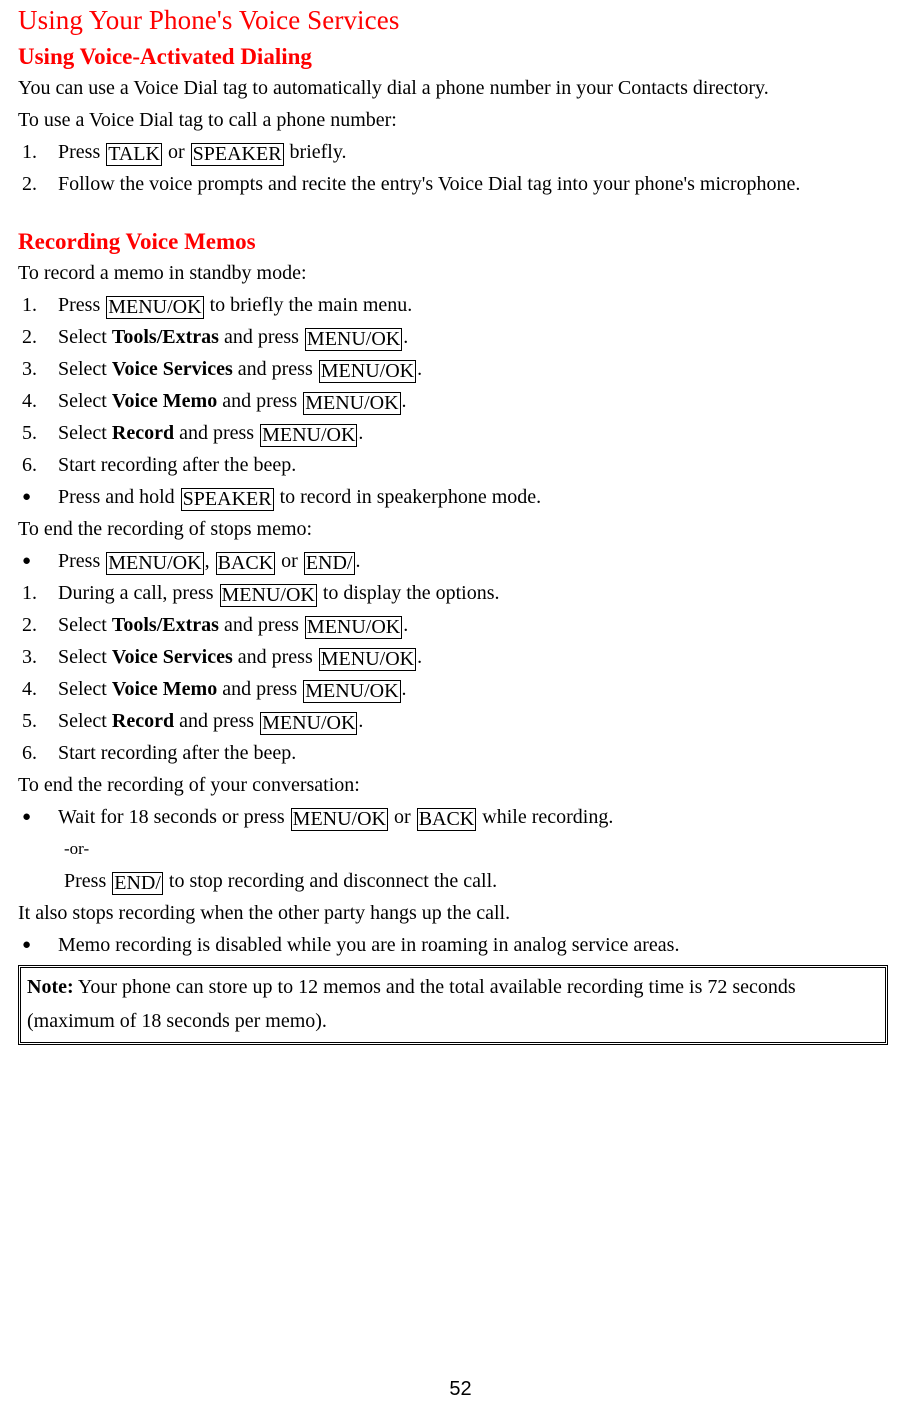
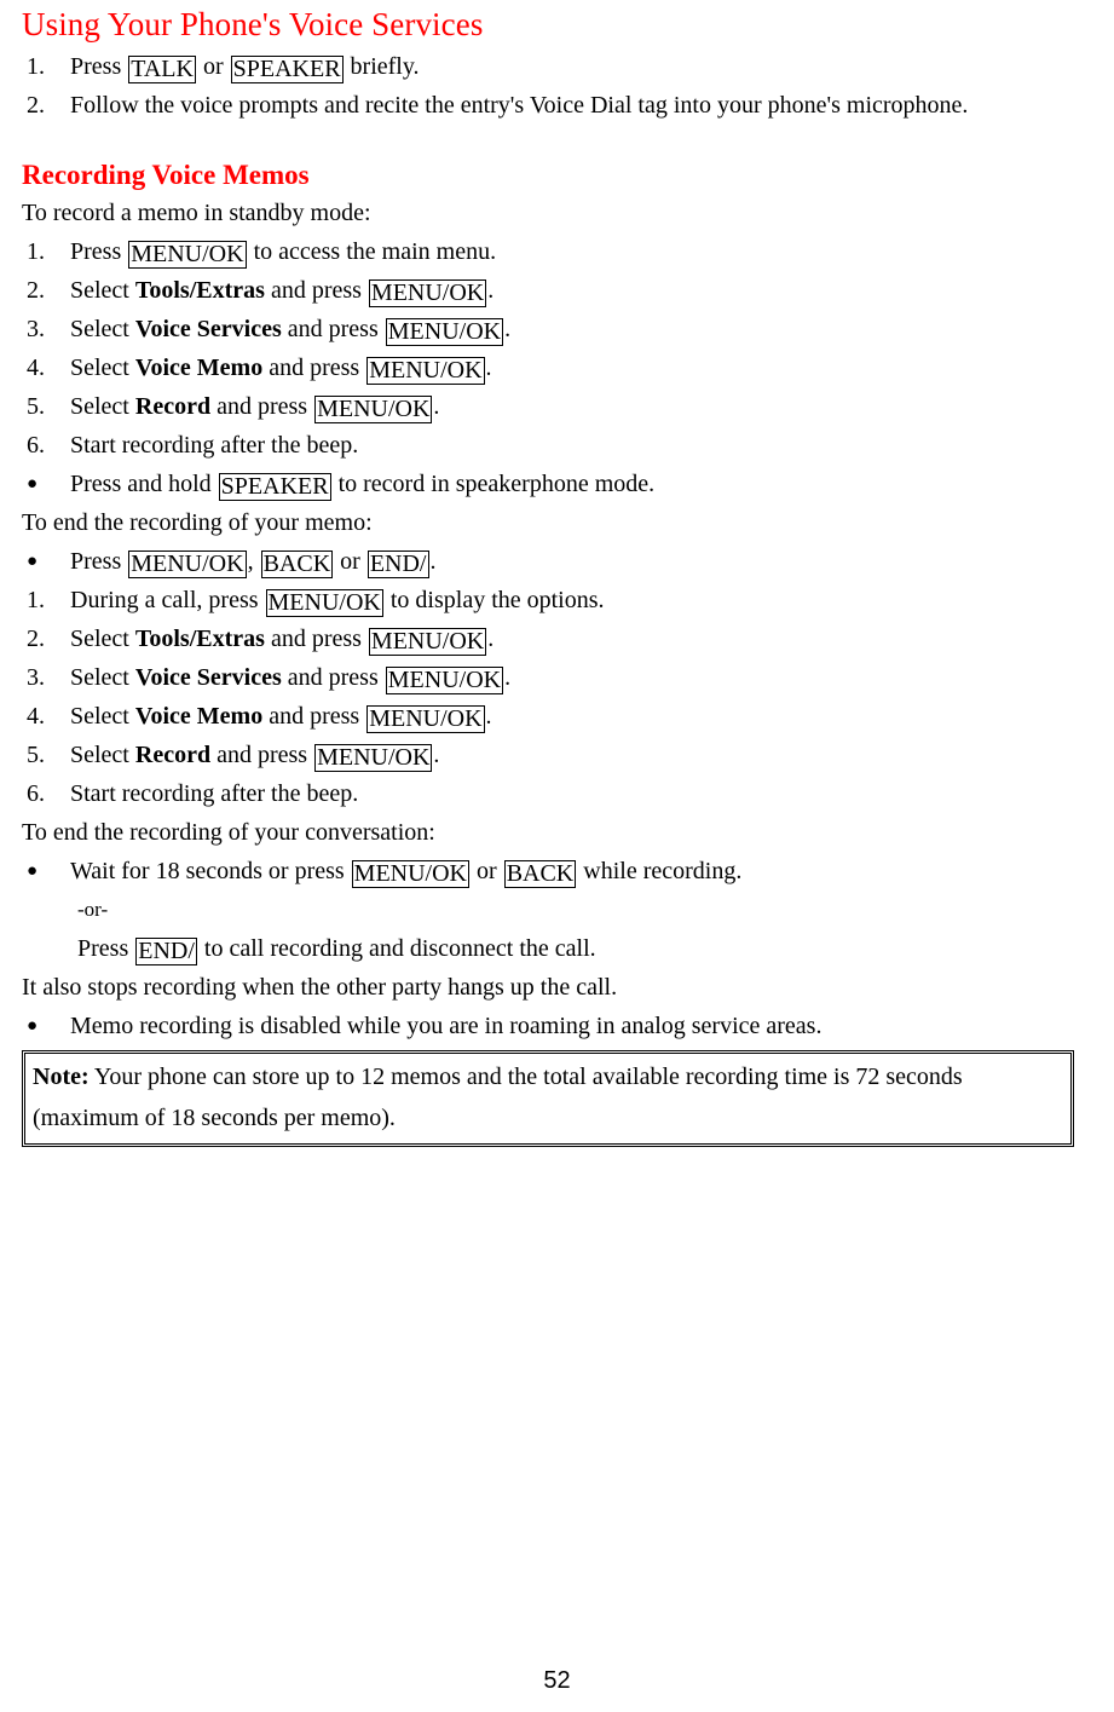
  Using Your Phone's Voice Services
- Using Voice-Activated Dialing
- You can use a Voice Dial tag to automatically dial a phone number in your Contacts directory.
- To use a Voice Dial tag to call a phone number:
  1.
  Press TALK or SPEAKER briefly.
  2.
  Follow the voice prompts and recite the entry's Voice Dial tag into your phone's microphone.
  Recording Voice Memos
  To record a memo in standby mode:
  1.
- Press MENU/OK to briefly the main menu.
+ Press MENU/OK to access the main menu.
  2.
  Select Tools/Extras and press MENU/OK .
  3.
  Select Voice Services and press MENU/OK .
  4.
  Select Voice Memo and press MENU/OK .
  5.
  Select Record and press MENU/OK .
  6.
  Start recording after the beep.
  ●
  Press and hold SPEAKER to record in speakerphone mode.
- To end the recording of stops memo:
+ To end the recording of your memo:
  ●
  Press MENU/OK , BACK or END/ .
  1.
  During a call, press MENU/OK to display the options.
  2.
  Select Tools/Extras and press MENU/OK .
  3.
  Select Voice Services and press MENU/OK .
  4.
  Select Voice Memo and press MENU/OK .
  5.
  Select Record and press MENU/OK .
  6.
  Start recording after the beep.
  To end the recording of your conversation:
  ●
  Wait for 18 seconds or press MENU/OK or BACK while recording.
  -or-
- Press END/ to stop recording and disconnect the call.
+ Press END/ to call recording and disconnect the call.
  It also stops recording when the other party hangs up the call.
  ●
  Memo recording is disabled while you are in roaming in analog service areas.
  Note: Your phone can store up to 12 memos and the total available recording time is 72 seconds (maximum of 18 seconds per memo).
  52
